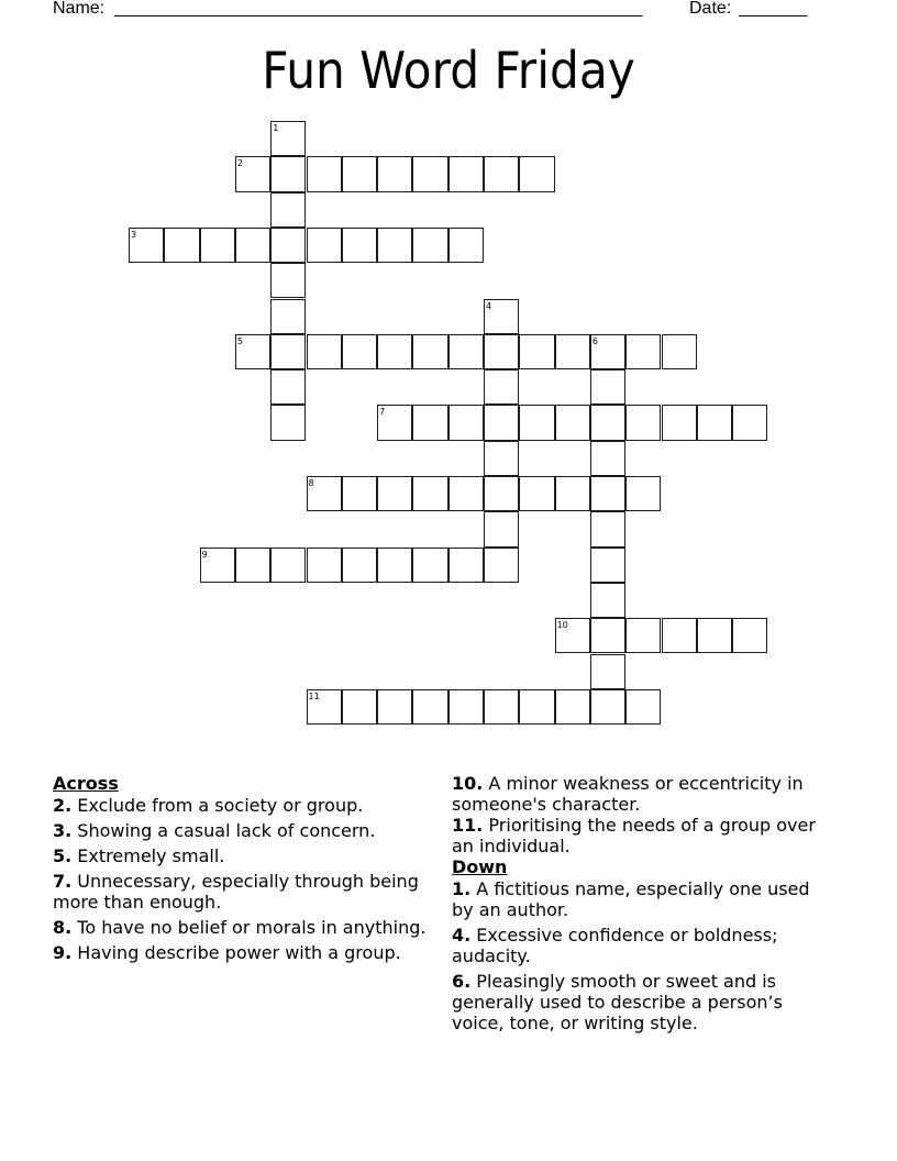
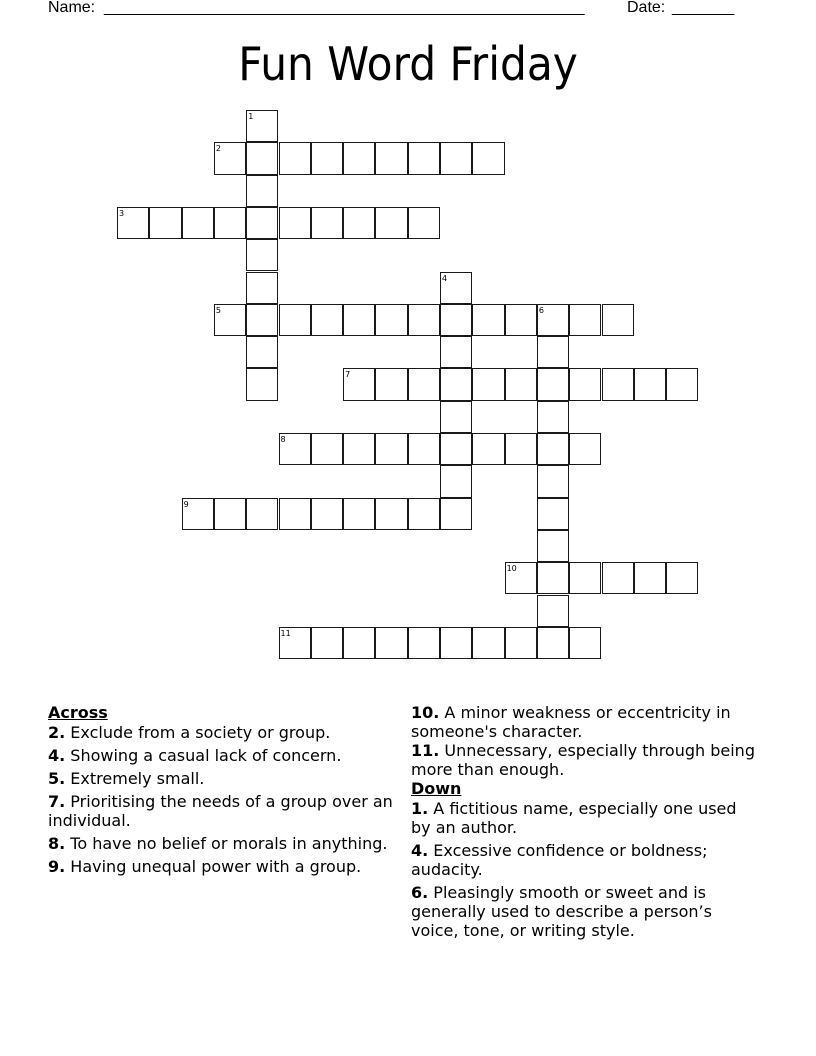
  Name:
  ______________________________________________________
  Date:
  _______
  Fun Word Friday
  1
  2
  3
  4
  5
  6
  7
  8
  9
  10
  11
  Across
  2. Exclude from a society or group.
- 3. Showing a casual lack of concern.
+ 4. Showing a casual lack of concern.
  5. Extremely small.
- 7. Unnecessary, especially through being more than enough.
+ 7. Prioritising the needs of a group over an individual.
  8. To have no belief or morals in anything.
- 9. Having describe power with a group.
+ 9. Having unequal power with a group.
  10. A minor weakness or eccentricity in someone's character.
- 11. Prioritising the needs of a group over an individual.
+ 11. Unnecessary, especially through being more than enough.
  Down
  1. A fictitious name, especially one used by an author.
  4. Excessive confidence or boldness; audacity.
  6. Pleasingly smooth or sweet and is generally used to describe a person’s voice, tone, or writing style.
